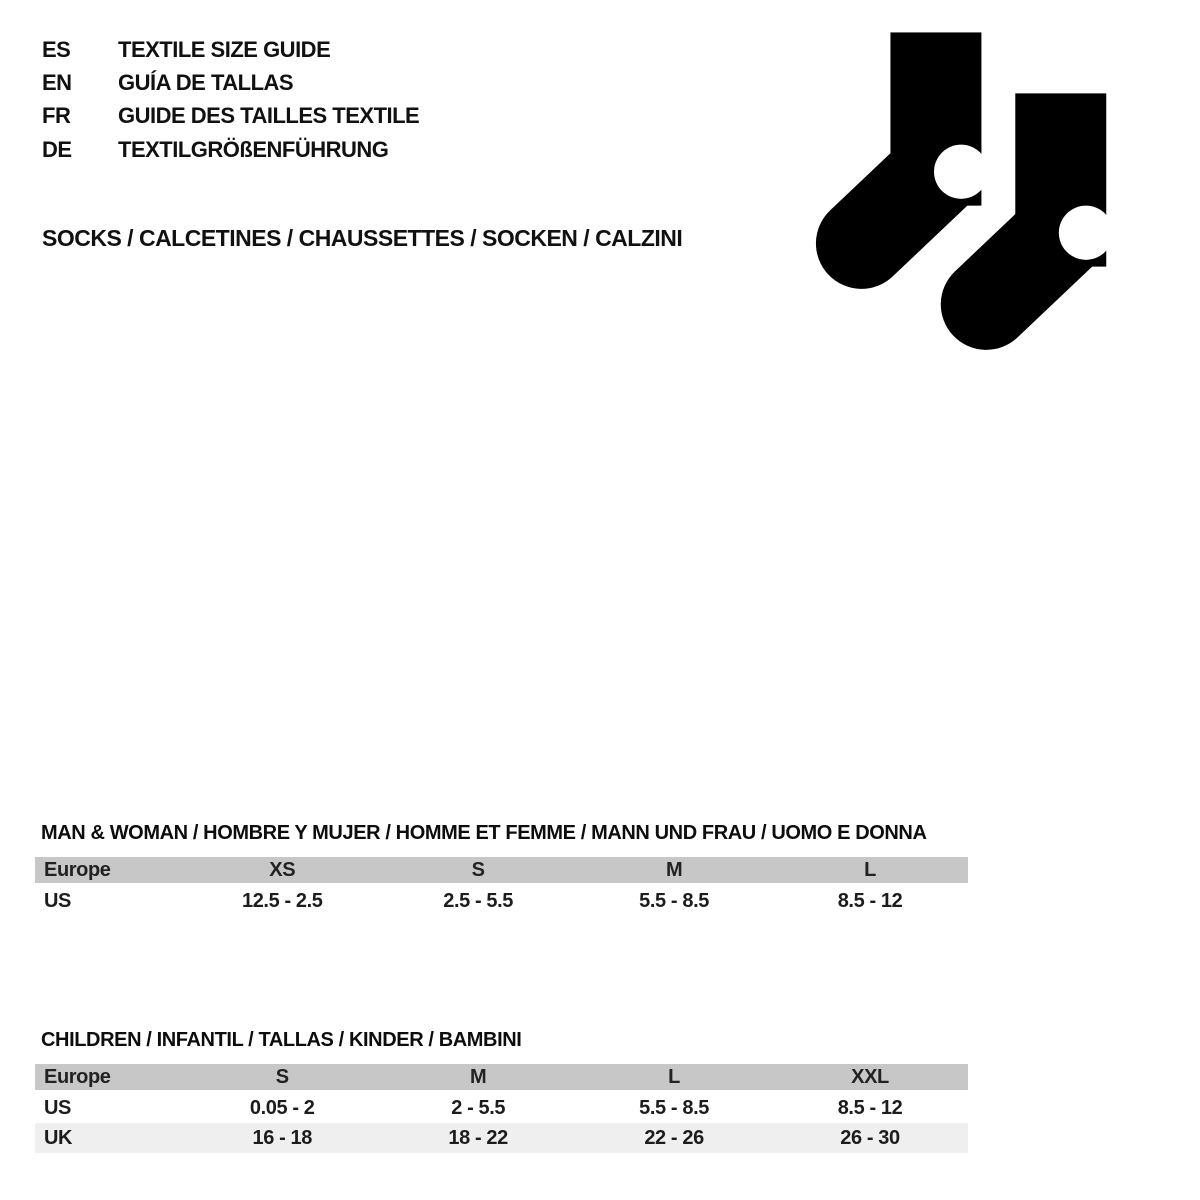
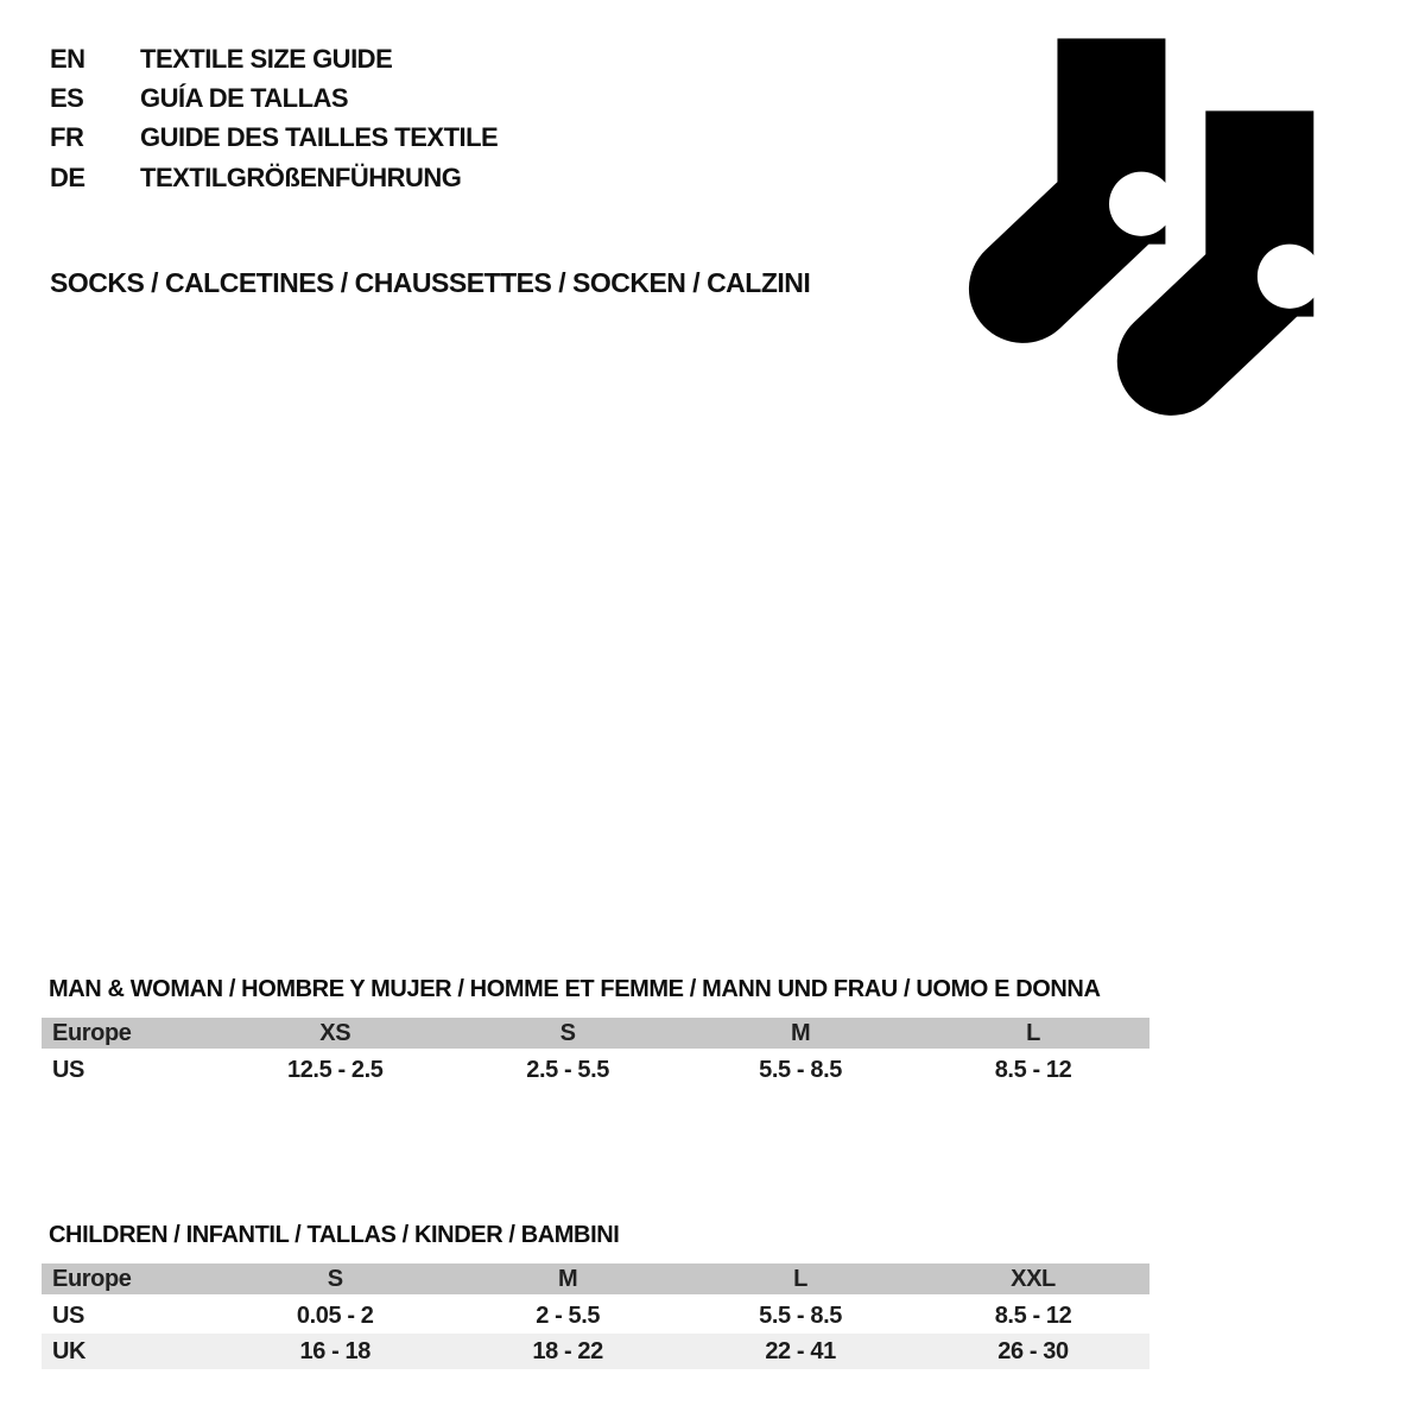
- ES
+ EN
  TEXTILE SIZE GUIDE
- EN
+ ES
  GUÍA DE TALLAS
  FR
  GUIDE DES TAILLES TEXTILE
  DE
  TEXTILGRÖßENFÜHRUNG
  SOCKS / CALCETINES / CHAUSSETTES / SOCKEN / CALZINI
  MAN & WOMAN / HOMBRE Y MUJER / HOMME ET FEMME / MANN UND FRAU / UOMO E DONNA
  Europe	XS	S	M	L
  US	12.5 - 2.5	2.5 - 5.5	5.5 - 8.5	8.5 - 12
  CHILDREN / INFANTIL / TALLAS / KINDER / BAMBINI
  Europe	S	M	L	XXL
  US	0.05 - 2	2 - 5.5	5.5 - 8.5	8.5 - 12
- UK	16 - 18	18 - 22	22 - 26	26 - 30
+ UK	16 - 18	18 - 22	22 - 41	26 - 30
